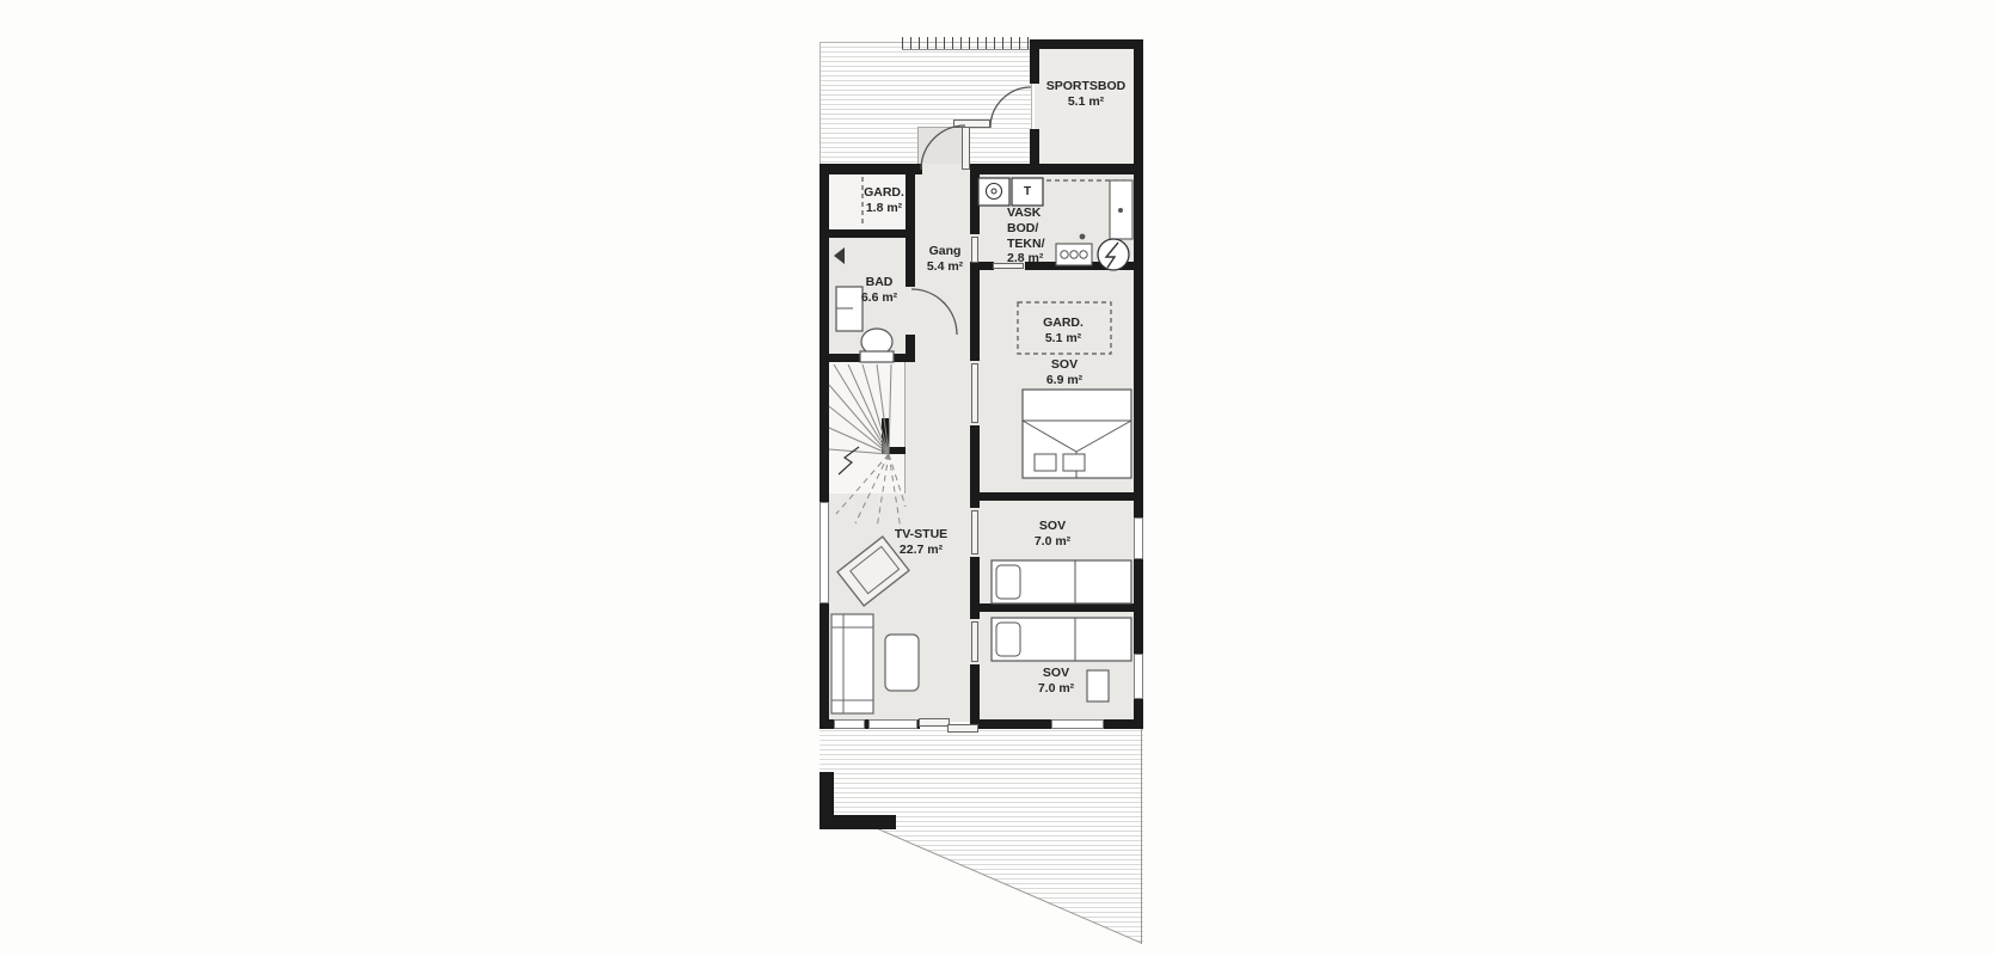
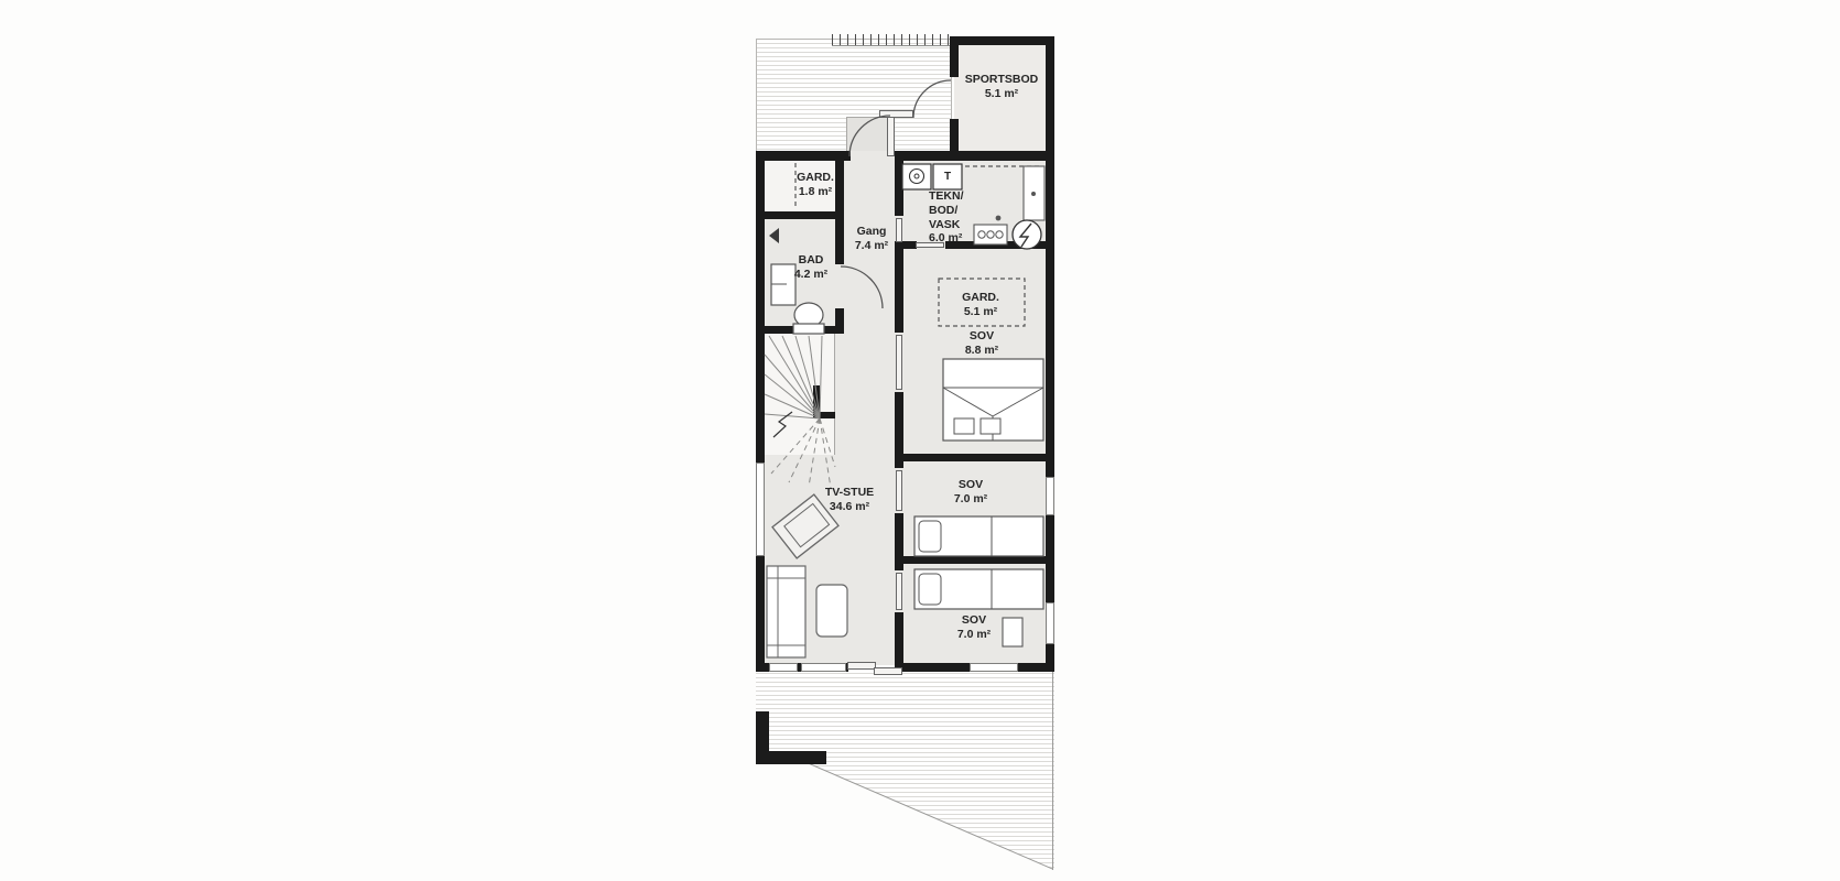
  SPORTSBOD
  5.1 m²
  GARD.
  1.8 m²
  Gang
- 5.4 m²
+ 7.4 m²
- VASK
+ TEKN/
  BOD/
- TEKN/
+ VASK
- 2.8 m²
+ 6.0 m²
  BAD
- 6.6 m²
+ 4.2 m²
  GARD.
  5.1 m²
  SOV
- 6.9 m²
+ 8.8 m²
  TV-STUE
- 22.7 m²
+ 34.6 m²
  SOV
  7.0 m²
  SOV
  7.0 m²
  T
